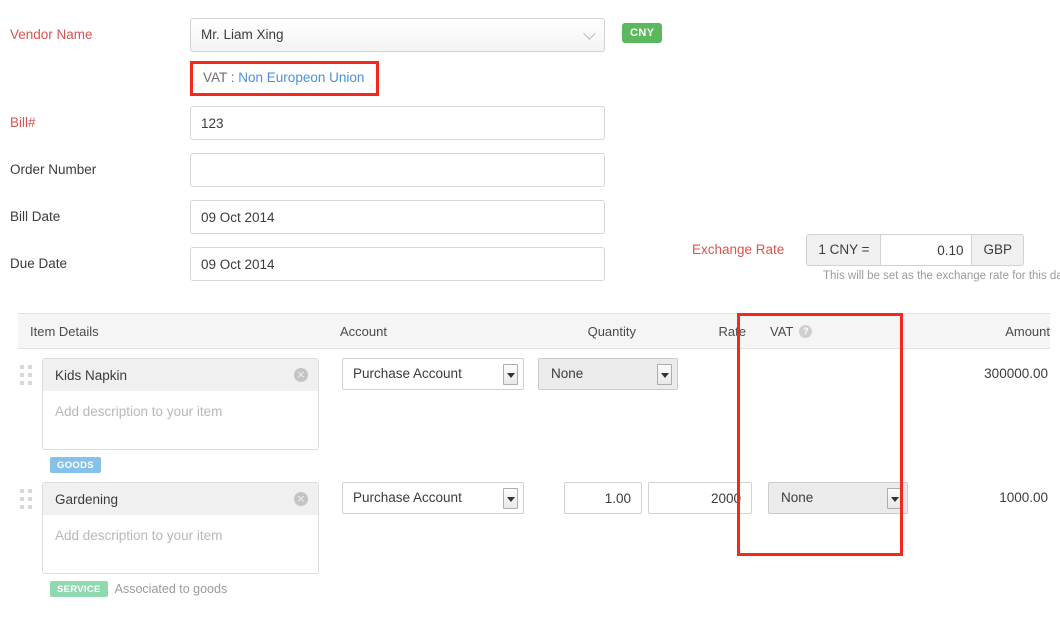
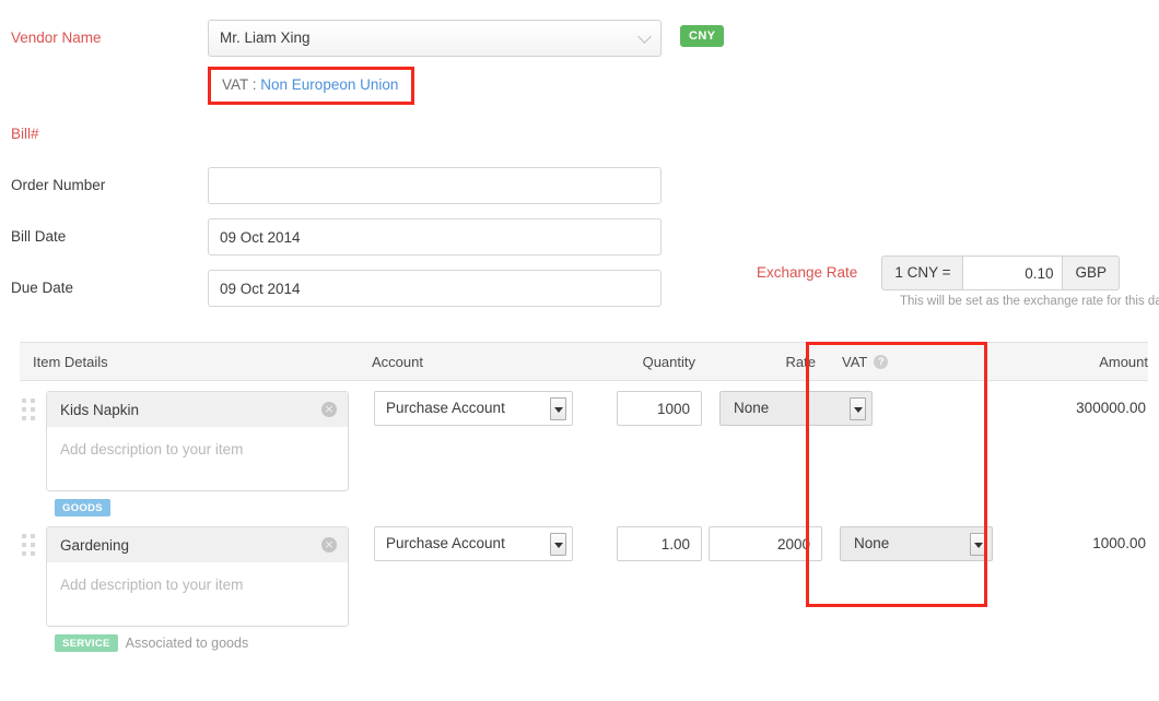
  Vendor Name
  Mr. Liam Xing
  CNY
  VAT : Non Europeon Union
  Bill#
- 123
  Order Number
  Bill Date
  09 Oct 2014
  Due Date
  09 Oct 2014
  Exchange Rate
  1 CNY =
  0.10
  GBP
  This will be set as the exchange rate for this d
  Item Details
  Account
  Quantity
  Rate
  VAT
  ?
  Amount
  Kids Napkin
  ×
  Add description to your item
  GOODS
  Purchase Account
+ 1000
  None
  300000.00
  Gardening
  ×
  Add description to your item
  SERVICE
  Associated to goods
  Purchase Account
  1.00
  2000
  None
  1000.00
